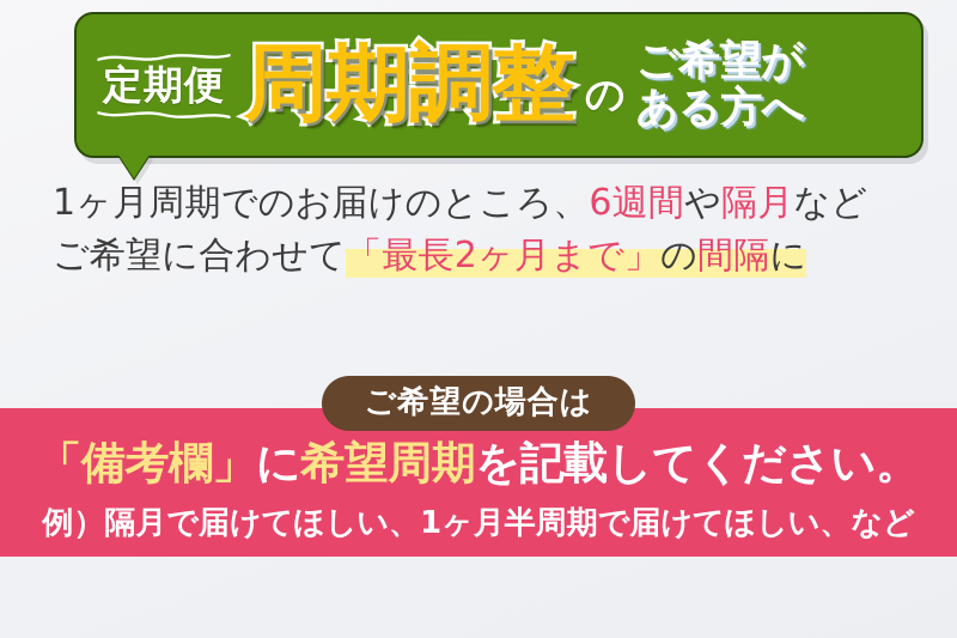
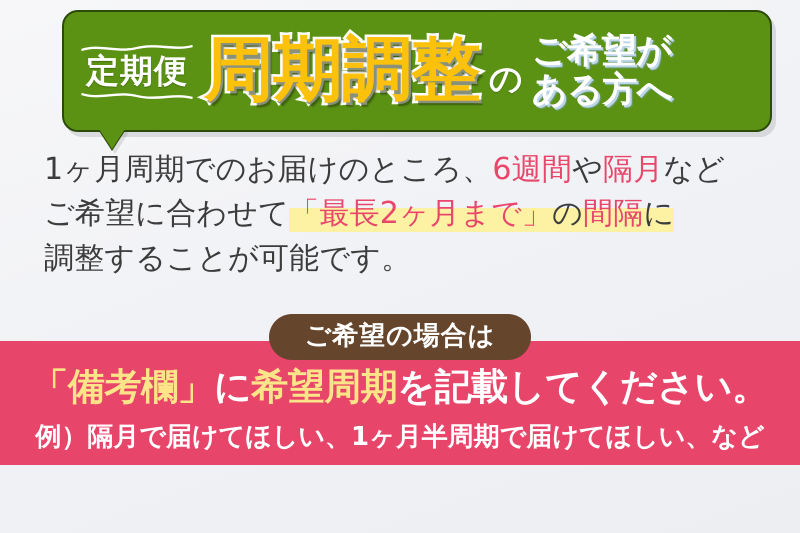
  定期便
  周期調整
  の
  ご希望が
  ある方へ
  1ヶ月周期でのお届けのところ、6週間や隔月など
  ご希望に合わせて「最長2ヶ月まで」の間隔に
+ 調整することが可能です。
  ご希望の場合は
  「備考欄」に希望周期を記載してください。
  例）隔月で届けてほしい、1ヶ月半周期で届けてほしい、など
